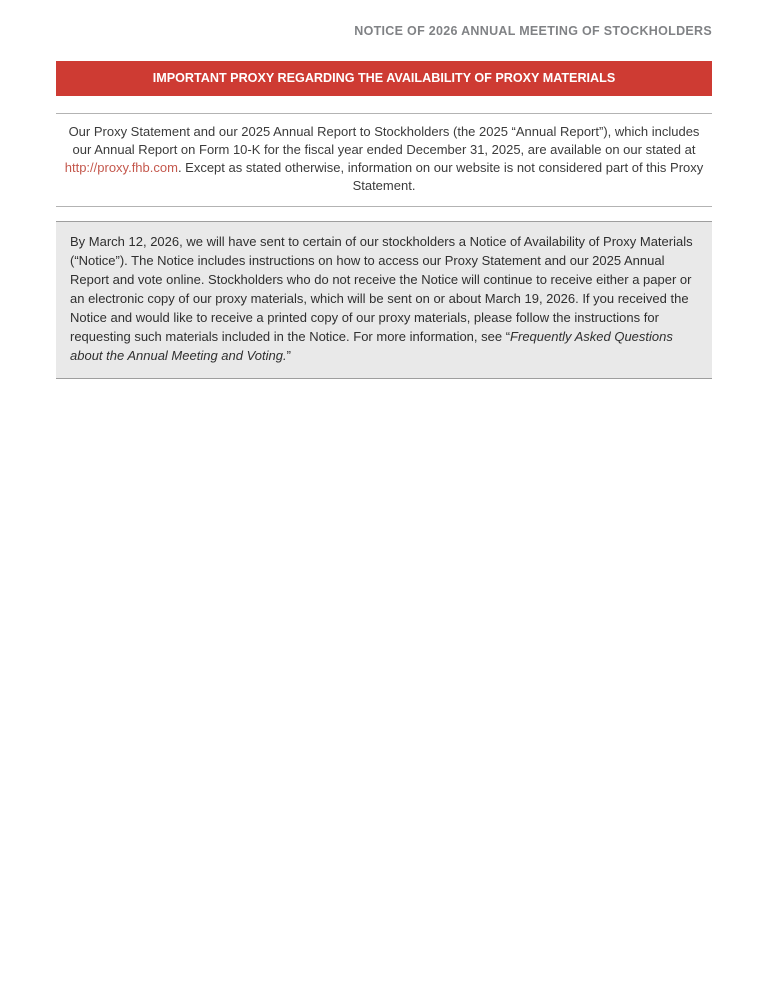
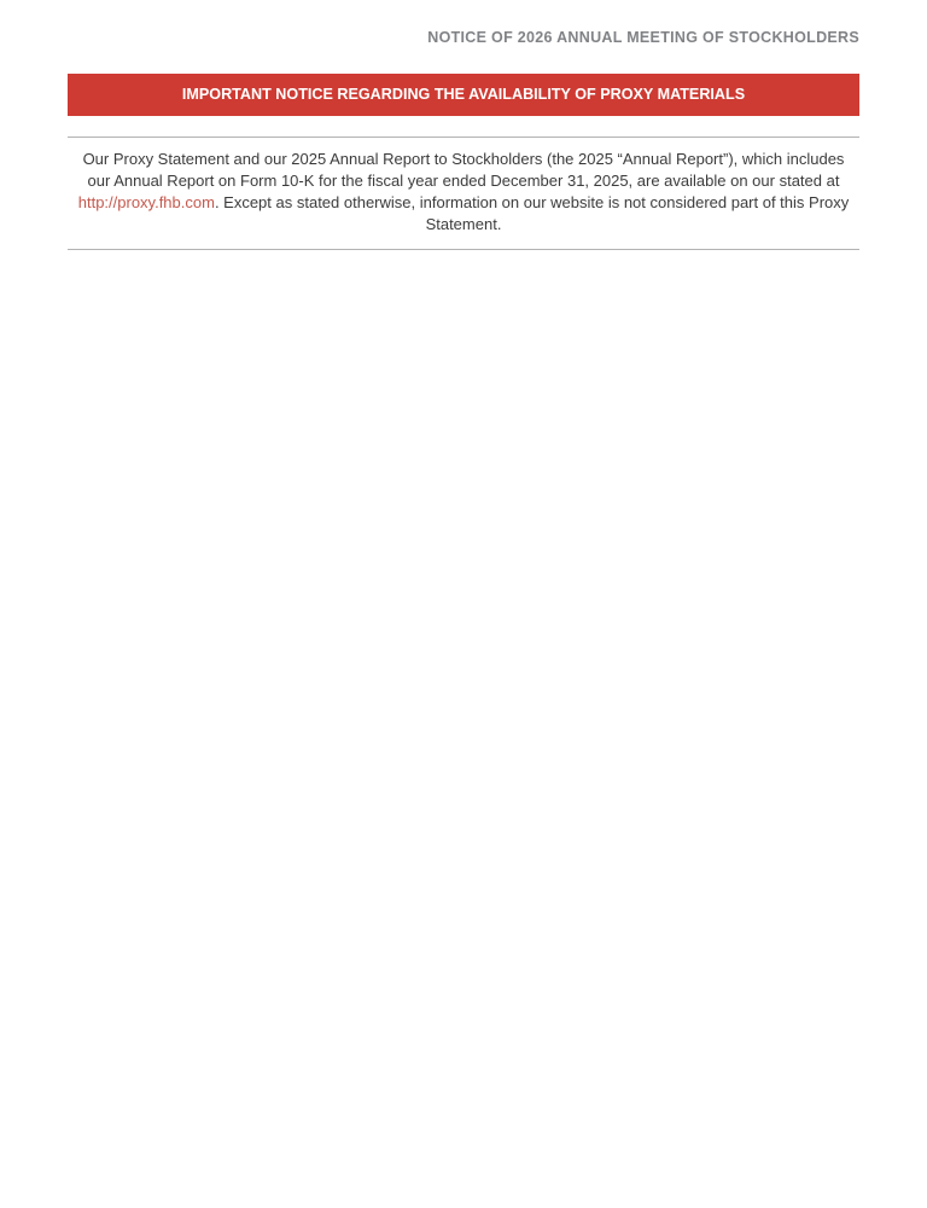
  NOTICE OF 2026 ANNUAL MEETING OF STOCKHOLDERS
- IMPORTANT PROXY REGARDING THE AVAILABILITY OF PROXY MATERIALS
+ IMPORTANT NOTICE REGARDING THE AVAILABILITY OF PROXY MATERIALS
  Our Proxy Statement and our 2025 Annual Report to Stockholders (the 2025 “Annual Report”), which includes our Annual Report on Form 10-K for the fiscal year ended December 31, 2025, are available on our stated at http://proxy.fhb.com. Except as stated otherwise, information on our website is not considered part of this Proxy Statement.
- By March 12, 2026, we will have sent to certain of our stockholders a Notice of Availability of Proxy Materials (“Notice”). The Notice includes instructions on how to access our Proxy Statement and our 2025 Annual Report and vote online. Stockholders who do not receive the Notice will continue to receive either a paper or an electronic copy of our proxy materials, which will be sent on or about March 19, 2026. If you received the Notice and would like to receive a printed copy of our proxy materials, please follow the instructions for requesting such materials included in the Notice. For more information, see “Frequently Asked Questions about the Annual Meeting and Voting.”
